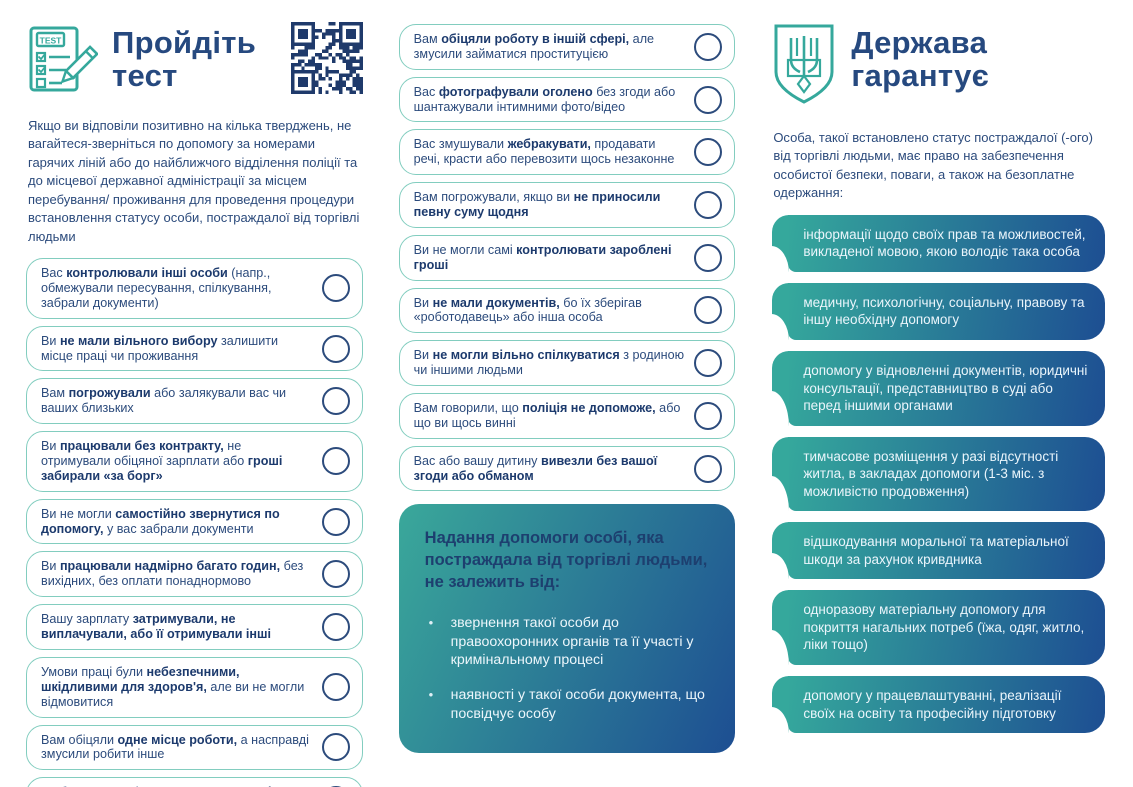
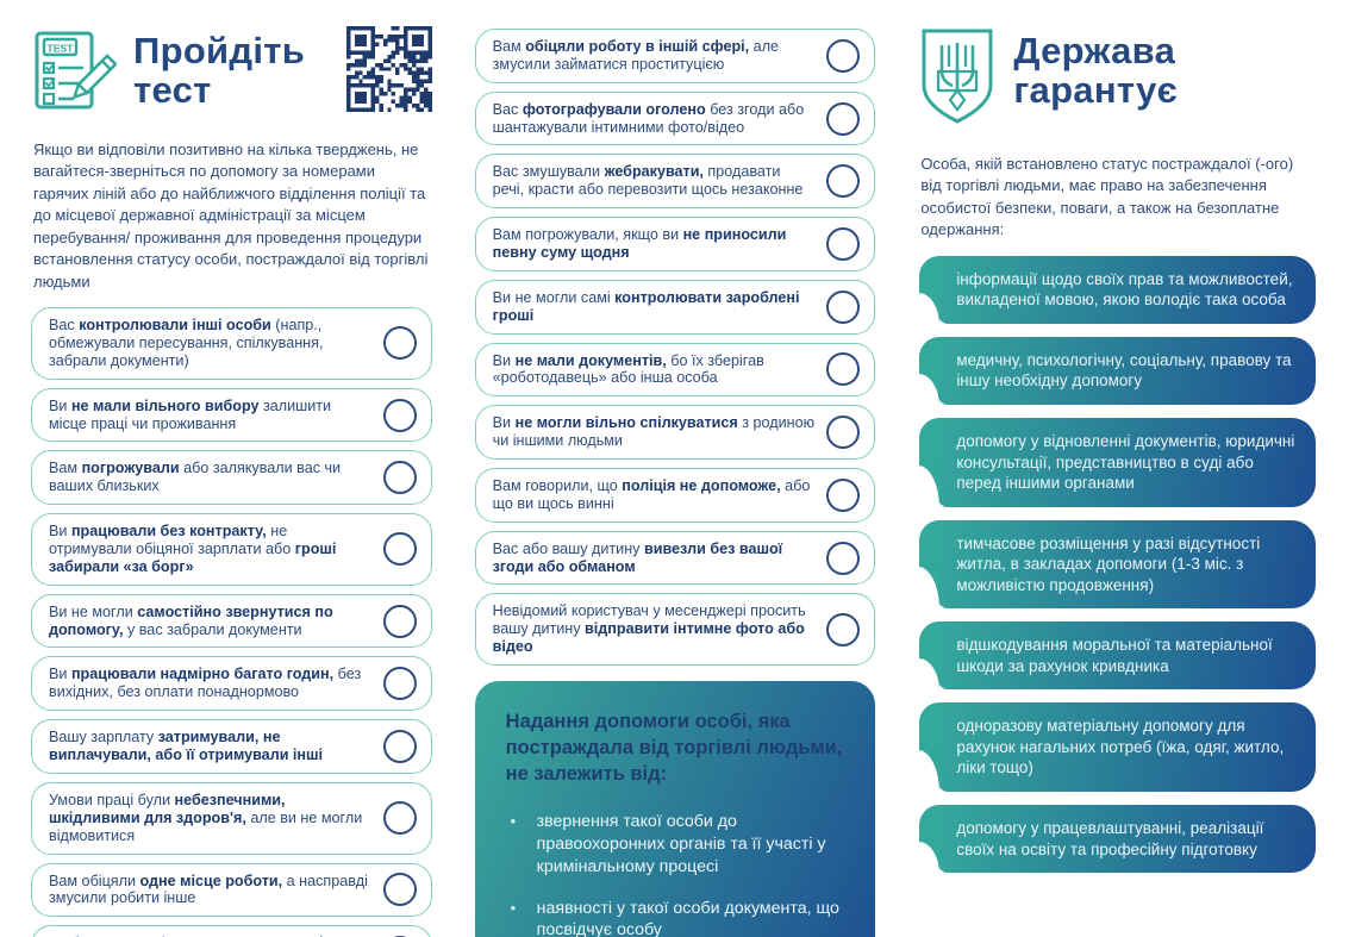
  TEST
  Пройдіть
  тест
  Якщо ви відповіли позитивно на кілька тверджень, не вагайтеся-зверніться по допомогу за номерами гарячих ліній або до найближчого відділення поліції та до місцевої державної адміністрації за місцем перебування/ проживання для проведення процедури встановлення статусу особи, постраждалої від торгівлі людьми
  Вас контролювали інші особи (напр., обмежували пересування, спілкування, забрали документи)
  Ви не мали вільного вибору залишити місце праці чи проживання
  Вам погрожували або залякували вас чи ваших близьких
  Ви працювали без контракту, не отримували обіцяної зарплати або гроші забирали «за борг»
  Ви не могли самостійно звернутися по допомогу, у вас забрали документи
  Ви працювали надмірно багато годин, без вихідних, без оплати понаднормово
  Вашу зарплату затримували, не виплачували, або її отримували інші
  Умови праці були небезпечними, шкідливими для здоров'я, але ви не могли відмовитися
  Вам обіцяли одне місце роботи, а насправді змусили робити інше
  Вам обіцяли роботу в іншій сфері, але змусили займатися проституцією
  Вас фотографували оголено без згоди або шантажували інтимними фото/відео
  Вас змушували жебракувати, продавати речі, красти або перевозити щось незаконне
  Вам погрожували, якщо ви не приносили певну суму щодня
  Ви не могли самі контролювати зароблені гроші
  Ви не мали документів, бо їх зберігав «роботодавець» або інша особа
  Ви не могли вільно спілкуватися з родиною чи іншими людьми
  Вам говорили, що поліція не допоможе, або що ви щось винні
  Вас або вашу дитину вивезли без вашої згоди або обманом
+ Невідомий користувач у месенджері просить вашу дитину відправити інтимне фото або відео
  Надання допомоги особі, яка постраждала від торгівлі людьми, не залежить від:
  звернення такої особи до правоохоронних органів та її участі у кримінальному процесі
  наявності у такої особи документа, що посвідчує особу
  Держава
  гарантує
- Особа, такої встановлено статус постраждалої (-ого) від торгівлі людьми, має право на забезпечення особистої безпеки, поваги, а також на безоплатне одержання:
+ Особа, якій встановлено статус постраждалої (-ого) від торгівлі людьми, має право на забезпечення особистої безпеки, поваги, а також на безоплатне одержання:
  інформації щодо своїх прав та можливостей, викладеної мовою, якою володіє така особа
  медичну, психологічну, соціальну, правову та іншу необхідну допомогу
  допомогу у відновленні документів, юридичні консультації, представництво в суді або перед іншими органами
  тимчасове розміщення у разі відсутності житла, в закладах допомоги (1-3 міс. з можливістю продовження)
  відшкодування моральної та матеріальної шкоди за рахунок кривдника
- одноразову матеріальну допомогу для покриття нагальних потреб (їжа, одяг, житло, ліки тощо)
+ одноразову матеріальну допомогу для рахунок нагальних потреб (їжа, одяг, житло, ліки тощо)
  допомогу у працевлаштуванні, реалізації своїх на освіту та професійну підготовку
